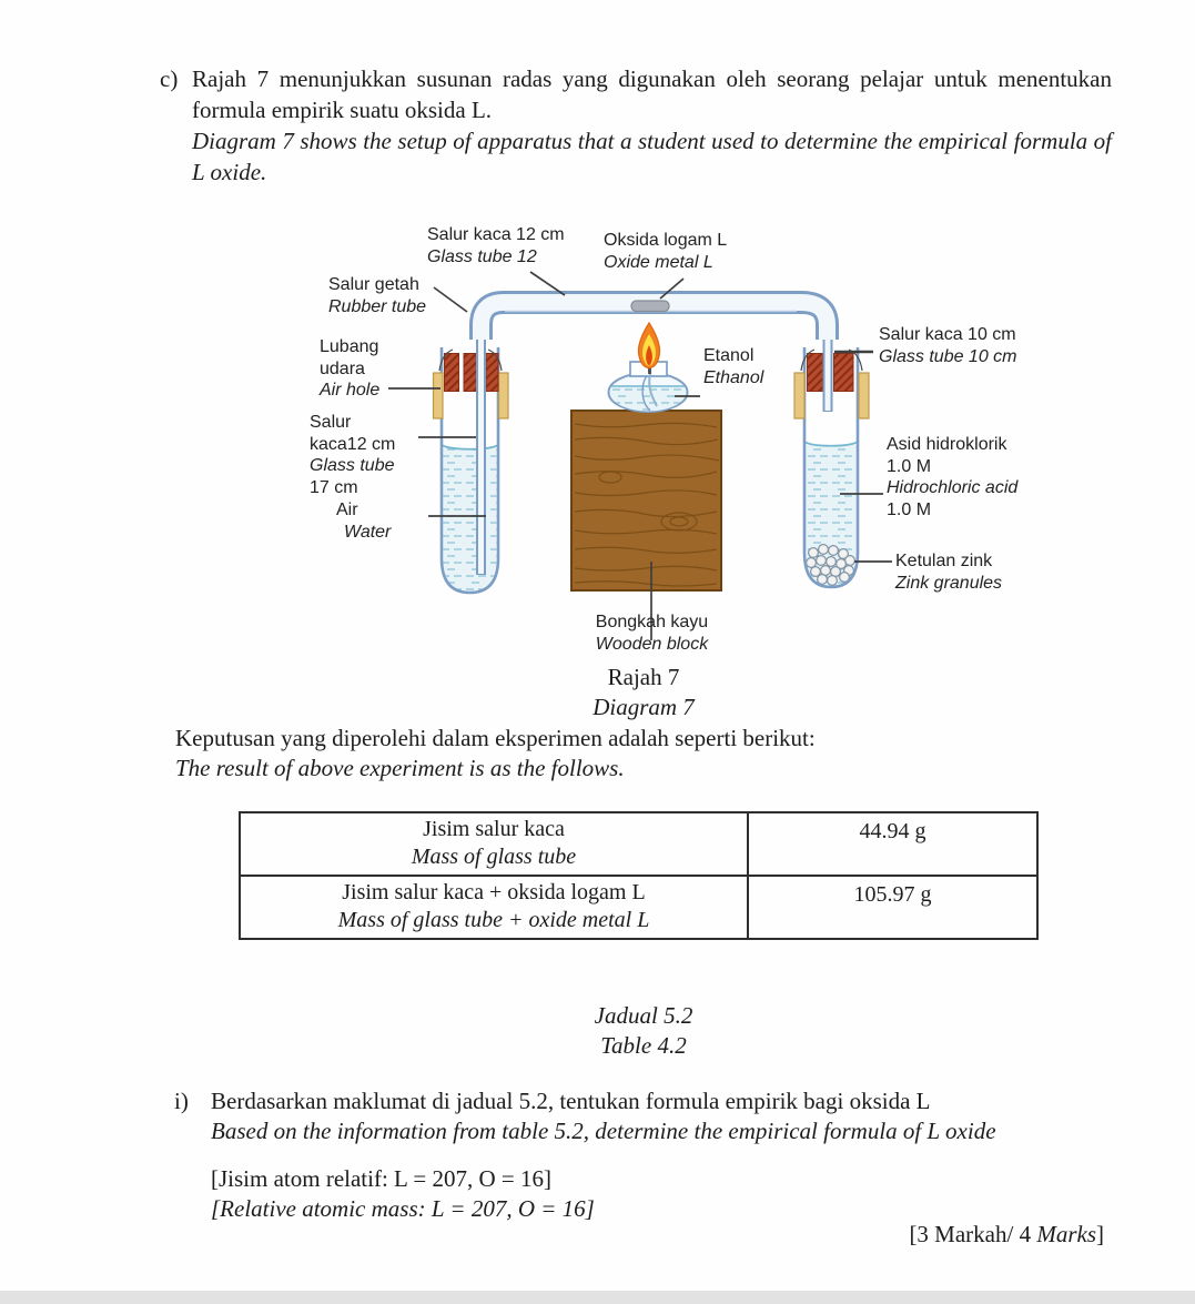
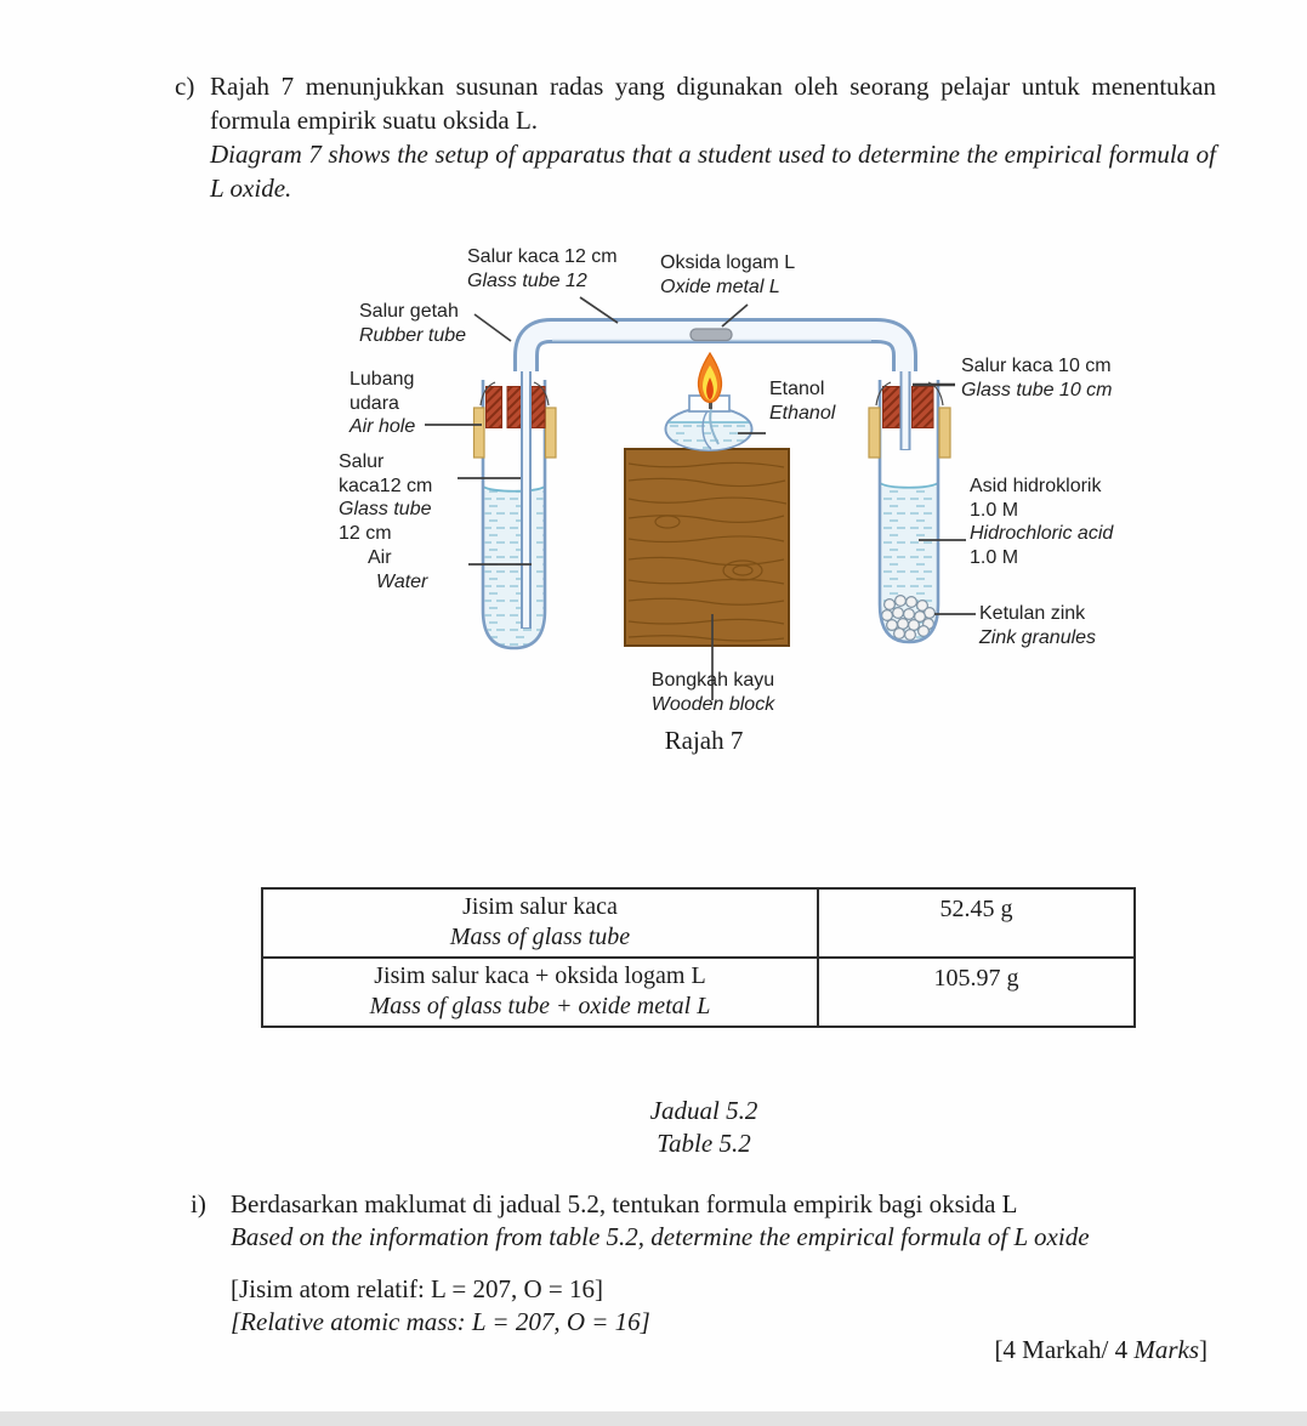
  c)
  Rajah 7 menunjukkan susunan radas yang digunakan oleh seorang pelajar untuk menentukan formula empirik suatu oksida L.
  Diagram 7 shows the setup of apparatus that a student used to determine the empirical formula of L oxide.
  Salur kaca 12 cm
  Glass tube 12
  Oksida logam L
  Oxide metal L
  Salur getah
  Rubber tube
  Lubang
  udara
  Air hole
  Salur
  kaca12 cm
  Glass tube
- 17 cm
+ 12 cm
  Air
  Water
  Etanol
  Ethanol
  Salur kaca 10 cm
  Glass tube 10 cm
  Asid hidroklorik
  1.0 M
  Hidrochloric acid
  1.0 M
  Ketulan zink
  Zink granules
  Bongkah kayu
  Wooden block
  Rajah 7
- Diagram 7
- Keputusan yang diperolehi dalam eksperimen adalah seperti berikut:
- The result of above experiment is as the follows.
- Jisim salur kaca Mass of glass tube	44.94 g
+ Jisim salur kaca Mass of glass tube	52.45 g
  Jisim salur kaca + oksida logam L Mass of glass tube + oxide metal L	105.97 g
  Jadual 5.2
- Table 4.2
+ Table 5.2
  i)
  Berdasarkan maklumat di jadual 5.2, tentukan formula empirik bagi oksida L
  Based on the information from table 5.2, determine the empirical formula of L oxide
  [Jisim atom relatif: L = 207, O = 16]
  [Relative atomic mass: L = 207, O = 16]
- [3 Markah/ 4 Marks]
+ [4 Markah/ 4 Marks]
